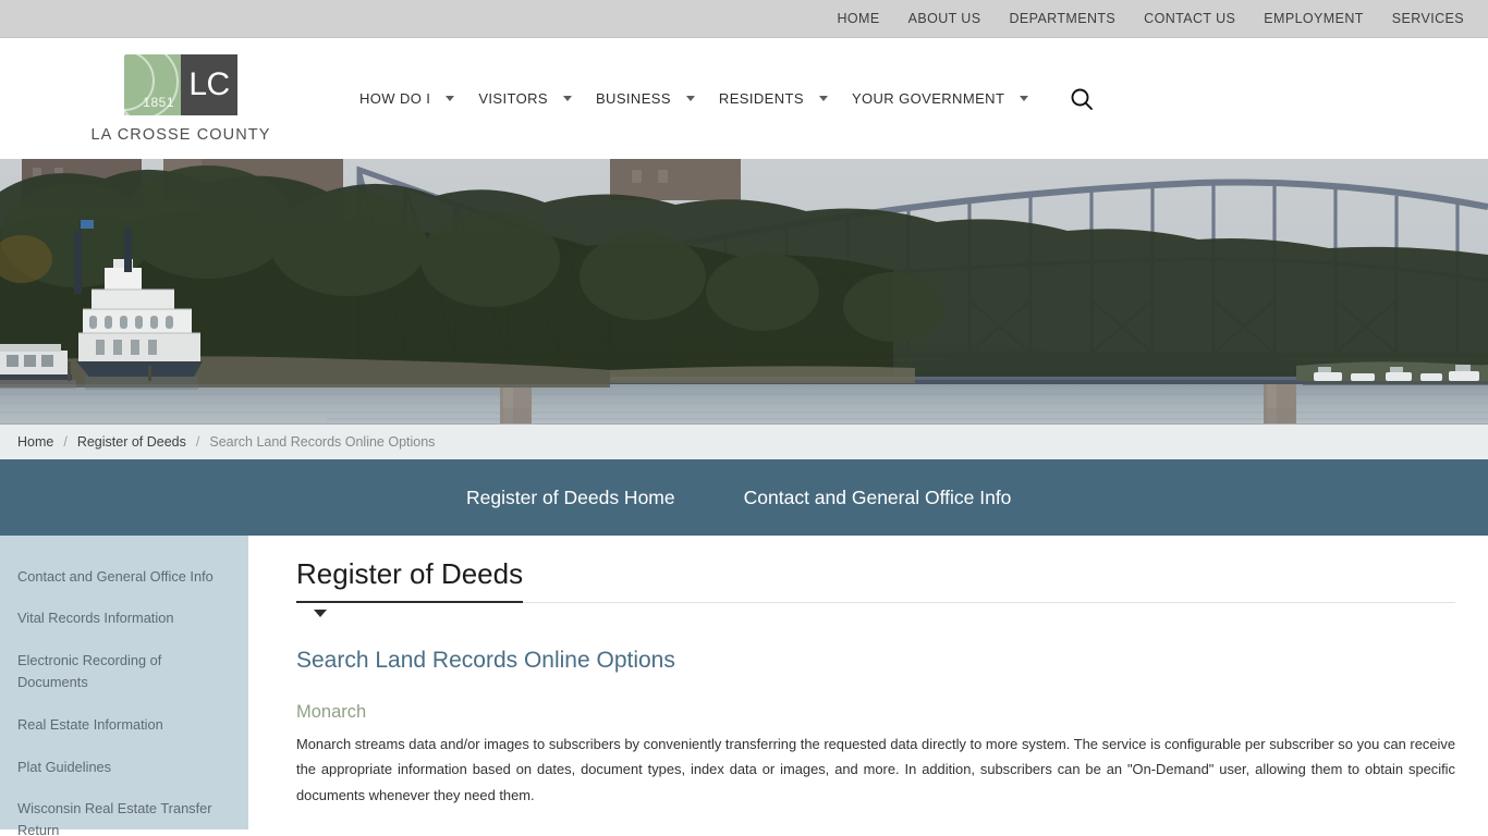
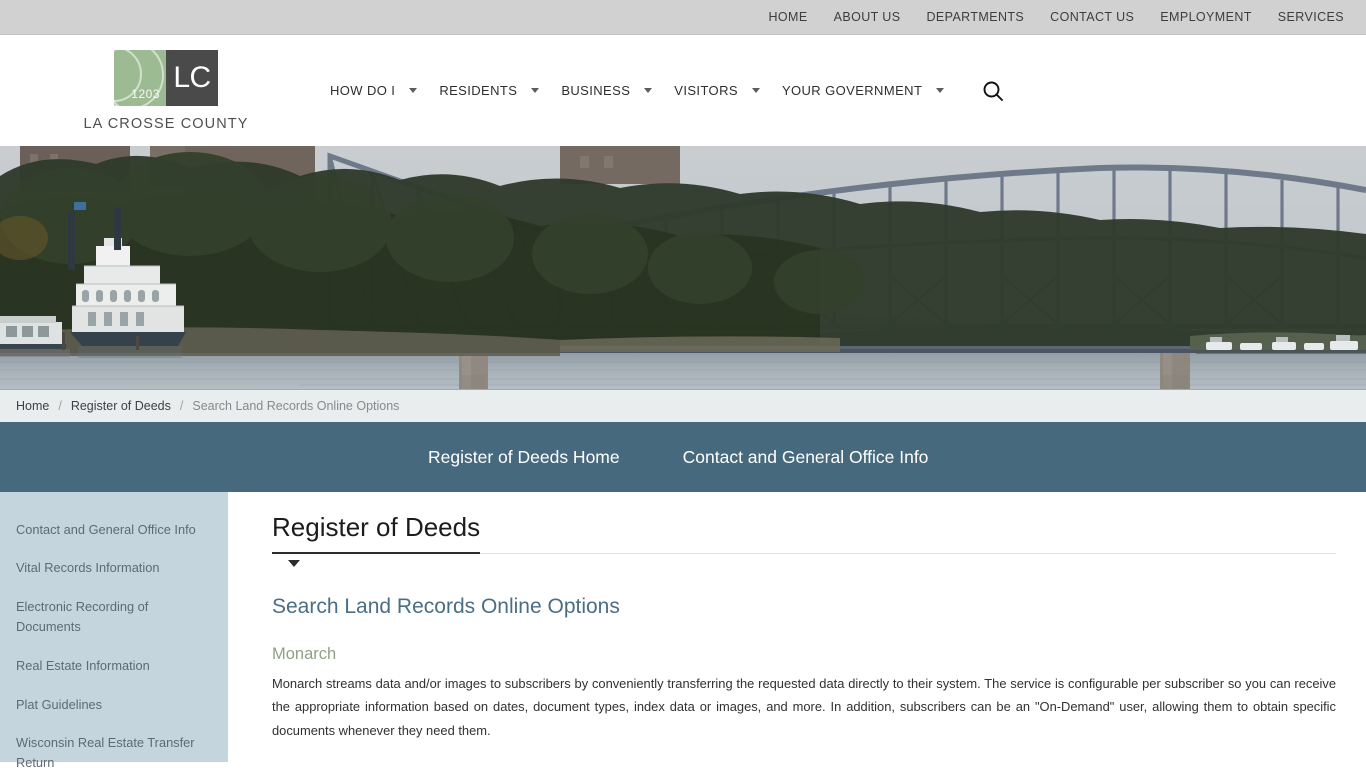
  HOME
  ABOUT US
  DEPARTMENTS
  CONTACT US
  EMPLOYMENT
  SERVICES
- 1851
+ 1203
  LC
  LA CROSSE COUNTY
  HOW DO I
- VISITORS
+ RESIDENTS
  BUSINESS
- RESIDENTS
+ VISITORS
  YOUR GOVERNMENT
  Home
  /
  Register of Deeds
  /
  Search Land Records Online Options
  Register of Deeds Home
  Contact and General Office Info
  Contact and General Office Info
  Vital Records Information
  Electronic Recording of Documents
  Real Estate Information
  Plat Guidelines
  Wisconsin Real Estate Transfer Return
  Register of Deeds
  Search Land Records Online Options
  Monarch
- Monarch streams data and/or images to subscribers by conveniently transferring the requested data directly to more system. The service is configurable per subscriber so you can receive the appropriate information based on dates, document types, index data or images, and more. In addition, subscribers can be an "On-Demand" user, allowing them to obtain specific documents whenever they need them.
+ Monarch streams data and/or images to subscribers by conveniently transferring the requested data directly to their system. The service is configurable per subscriber so you can receive the appropriate information based on dates, document types, index data or images, and more. In addition, subscribers can be an "On-Demand" user, allowing them to obtain specific documents whenever they need them.
